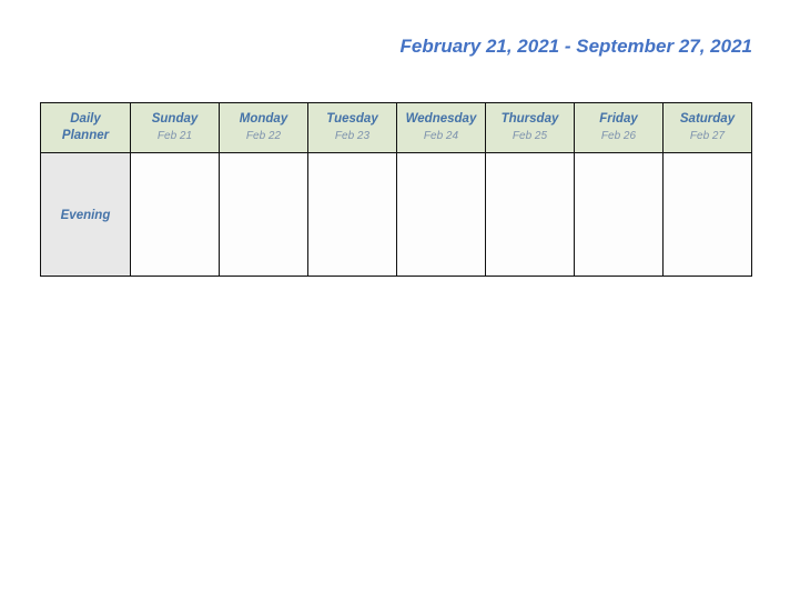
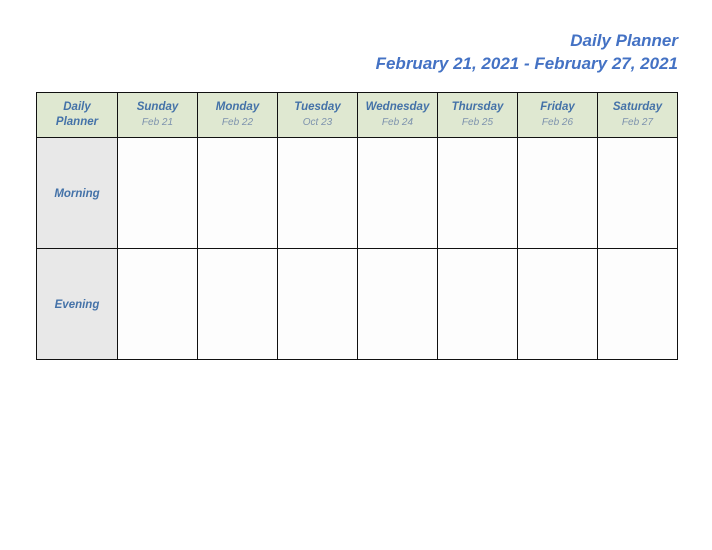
+ Daily Planner
- February 21, 2021 - September 27, 2021
+ February 21, 2021 - February 27, 2021
- Daily Planner	Sunday Feb 21	Monday Feb 22	Tuesday Feb 23	Wednesday Feb 24	Thursday Feb 25	Friday Feb 26	Saturday Feb 27
+ Daily Planner	Sunday Feb 21	Monday Feb 22	Tuesday Oct 23	Wednesday Feb 24	Thursday Feb 25	Friday Feb 26	Saturday Feb 27
+ Morning
  Evening
